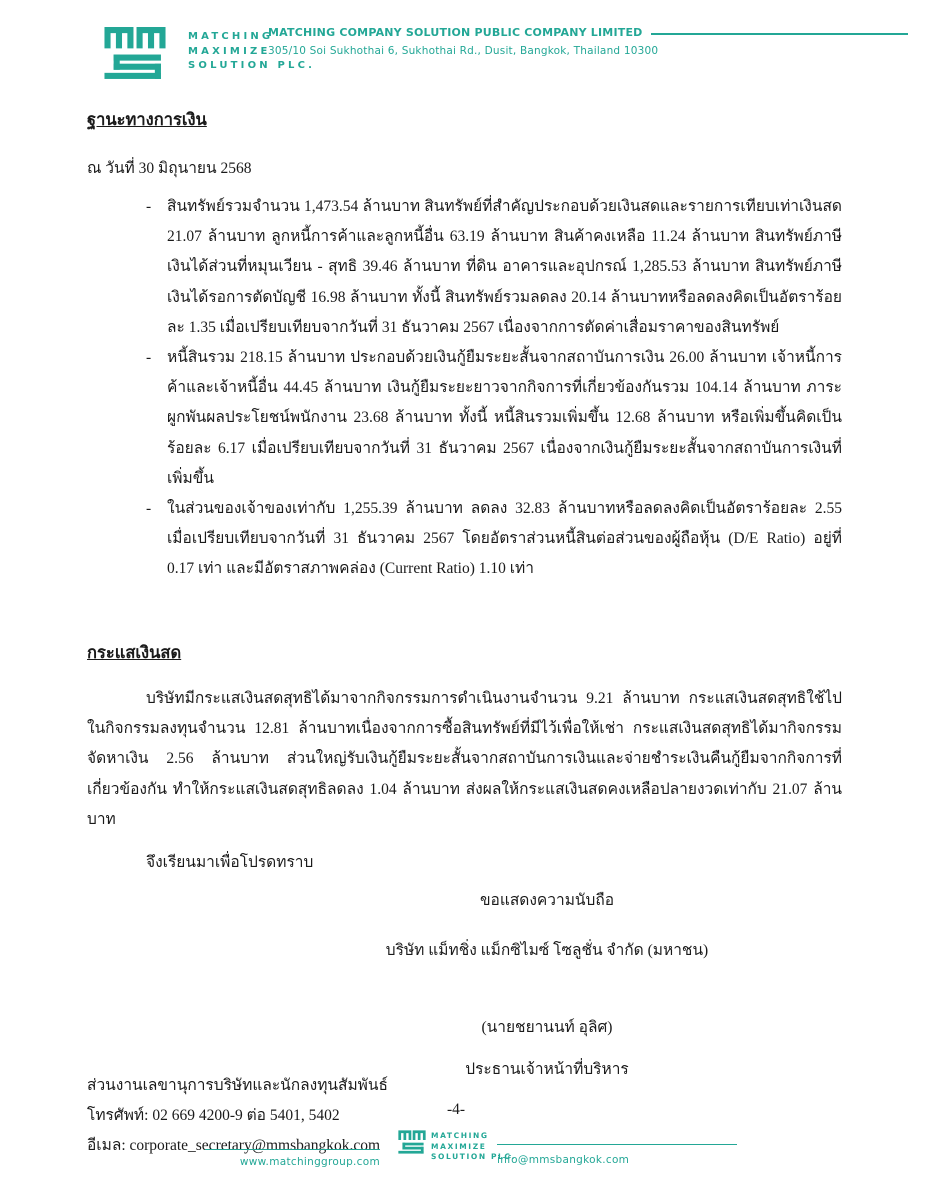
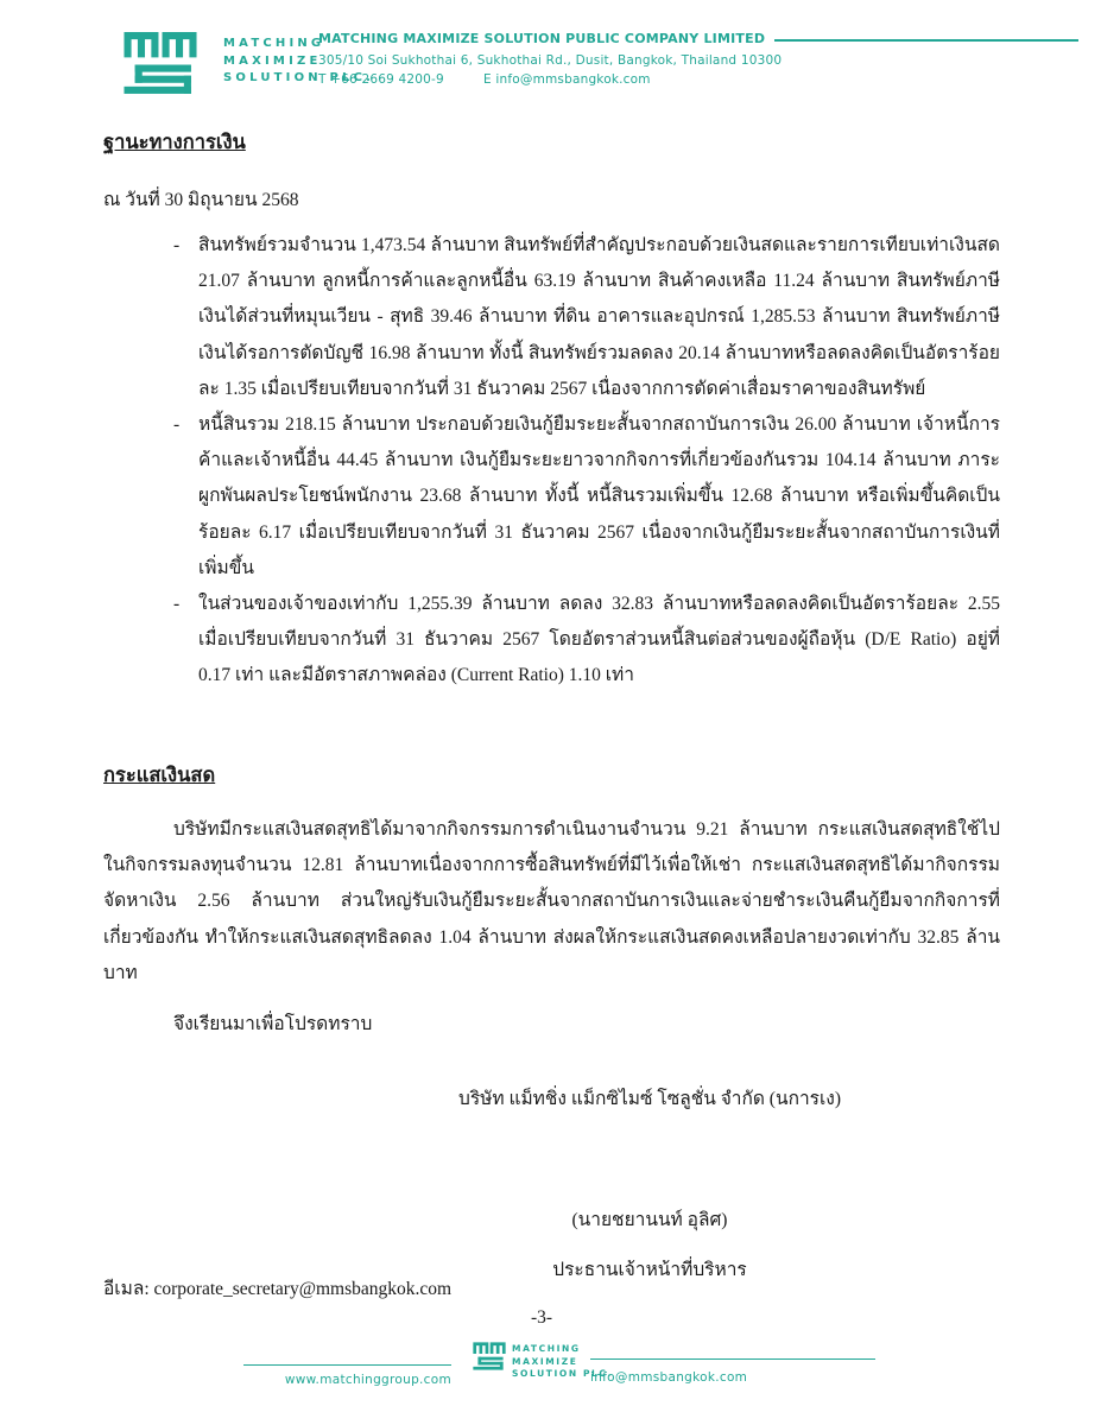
  MATCHING
  MAXIMIZE
  SOLUTION PLC.
- MATCHING COMPANY SOLUTION PUBLIC COMPANY LIMITED
+ MATCHING MAXIMIZE SOLUTION PUBLIC COMPANY LIMITED
  305/10 Soi Sukhothai 6, Sukhothai Rd., Dusit, Bangkok, Thailand 10300
+ T +66 2669 4200-9 E info@mmsbangkok.com
  ฐานะทางการเงิน
  ณ วันที่ 30 มิถุนายน 2568
  -
  สินทรัพย์รวมจำนวน 1,473.54 ล้านบาท สินทรัพย์ที่สำคัญประกอบด้วยเงินสดและรายการเทียบเท่าเงินสด 21.07 ล้านบาท ลูกหนี้การค้าและลูกหนี้อื่น 63.19 ล้านบาท สินค้าคงเหลือ 11.24 ล้านบาท สินทรัพย์ภาษีเงินได้ส่วนที่หมุนเวียน - สุทธิ 39.46 ล้านบาท ที่ดิน อาคารและอุปกรณ์ 1,285.53 ล้านบาท สินทรัพย์ภาษีเงินได้รอการตัดบัญชี 16.98 ล้านบาท ทั้งนี้ สินทรัพย์รวมลดลง 20.14 ล้านบาทหรือลดลงคิดเป็นอัตราร้อยละ 1.35 เมื่อเปรียบเทียบจากวันที่ 31 ธันวาคม 2567 เนื่องจากการตัดค่าเสื่อมราคาของสินทรัพย์
  -
  หนี้สินรวม 218.15 ล้านบาท ประกอบด้วยเงินกู้ยืมระยะสั้นจากสถาบันการเงิน 26.00 ล้านบาท เจ้าหนี้การค้าและเจ้าหนี้อื่น 44.45 ล้านบาท เงินกู้ยืมระยะยาวจากกิจการที่เกี่ยวข้องกันรวม 104.14 ล้านบาท ภาระผูกพันผลประโยชน์พนักงาน 23.68 ล้านบาท ทั้งนี้ หนี้สินรวมเพิ่มขึ้น 12.68 ล้านบาท หรือเพิ่มขึ้นคิดเป็นร้อยละ 6.17 เมื่อเปรียบเทียบจากวันที่ 31 ธันวาคม 2567 เนื่องจากเงินกู้ยืมระยะสั้นจากสถาบันการเงินที่เพิ่มขึ้น
  -
  ในส่วนของเจ้าของเท่ากับ 1,255.39 ล้านบาท ลดลง 32.83 ล้านบาทหรือลดลงคิดเป็นอัตราร้อยละ 2.55 เมื่อเปรียบเทียบจากวันที่ 31 ธันวาคม 2567 โดยอัตราส่วนหนี้สินต่อส่วนของผู้ถือหุ้น (D/E Ratio) อยู่ที่ 0.17 เท่า และมีอัตราสภาพคล่อง (Current Ratio) 1.10 เท่า
  กระแสเงินสด
- บริษัทมีกระแสเงินสดสุทธิได้มาจากกิจกรรมการดำเนินงานจำนวน 9.21 ล้านบาท กระแสเงินสดสุทธิใช้ไปในกิจกรรมลงทุนจำนวน 12.81 ล้านบาทเนื่องจากการซื้อสินทรัพย์ที่มีไว้เพื่อให้เช่า กระแสเงินสดสุทธิได้มากิจกรรมจัดหาเงิน 2.56 ล้านบาท ส่วนใหญ่รับเงินกู้ยืมระยะสั้นจากสถาบันการเงินและจ่ายชำระเงินคืนกู้ยืมจากกิจการที่เกี่ยวข้องกัน ทำให้กระแสเงินสดสุทธิลดลง 1.04 ล้านบาท ส่งผลให้กระแสเงินสดคงเหลือปลายงวดเท่ากับ 21.07 ล้านบาท
+ บริษัทมีกระแสเงินสดสุทธิได้มาจากกิจกรรมการดำเนินงานจำนวน 9.21 ล้านบาท กระแสเงินสดสุทธิใช้ไปในกิจกรรมลงทุนจำนวน 12.81 ล้านบาทเนื่องจากการซื้อสินทรัพย์ที่มีไว้เพื่อให้เช่า กระแสเงินสดสุทธิได้มากิจกรรมจัดหาเงิน 2.56 ล้านบาท ส่วนใหญ่รับเงินกู้ยืมระยะสั้นจากสถาบันการเงินและจ่ายชำระเงินคืนกู้ยืมจากกิจการที่เกี่ยวข้องกัน ทำให้กระแสเงินสดสุทธิลดลง 1.04 ล้านบาท ส่งผลให้กระแสเงินสดคงเหลือปลายงวดเท่ากับ 32.85 ล้านบาท
  จึงเรียนมาเพื่อโปรดทราบ
- ขอแสดงความนับถือ
- บริษัท แม็ทชิ่ง แม็กซิไมซ์ โซลูชั่น จำกัด (มหาชน)
+ บริษัท แม็ทชิ่ง แม็กซิไมซ์ โซลูชั่น จำกัด (นการเง)
  (นายชยานนท์ อุลิศ)
  ประธานเจ้าหน้าที่บริหาร
- ส่วนงานเลขานุการบริษัทและนักลงทุนสัมพันธ์
- โทรศัพท์: 02 669 4200-9 ต่อ 5401, 5402
  อีเมล: corporate_secretary@mmsbangkok.com
- -4-
+ -3-
  www.matchinggroup.com
  MATCHING
  MAXIMIZE
  SOLUTION PLC.
  info@mmsbangkok.com
